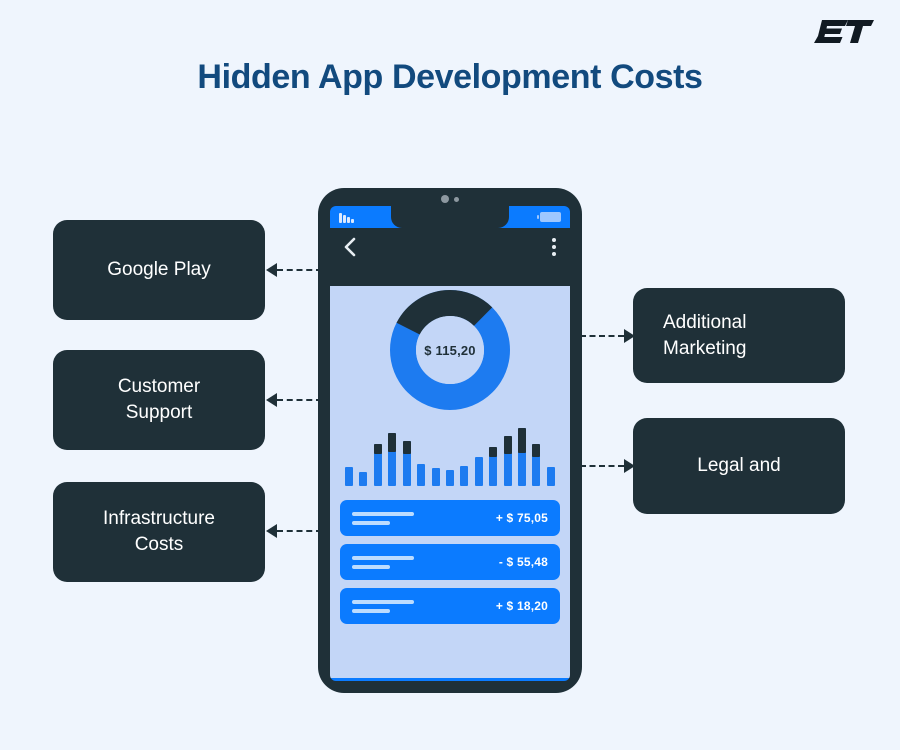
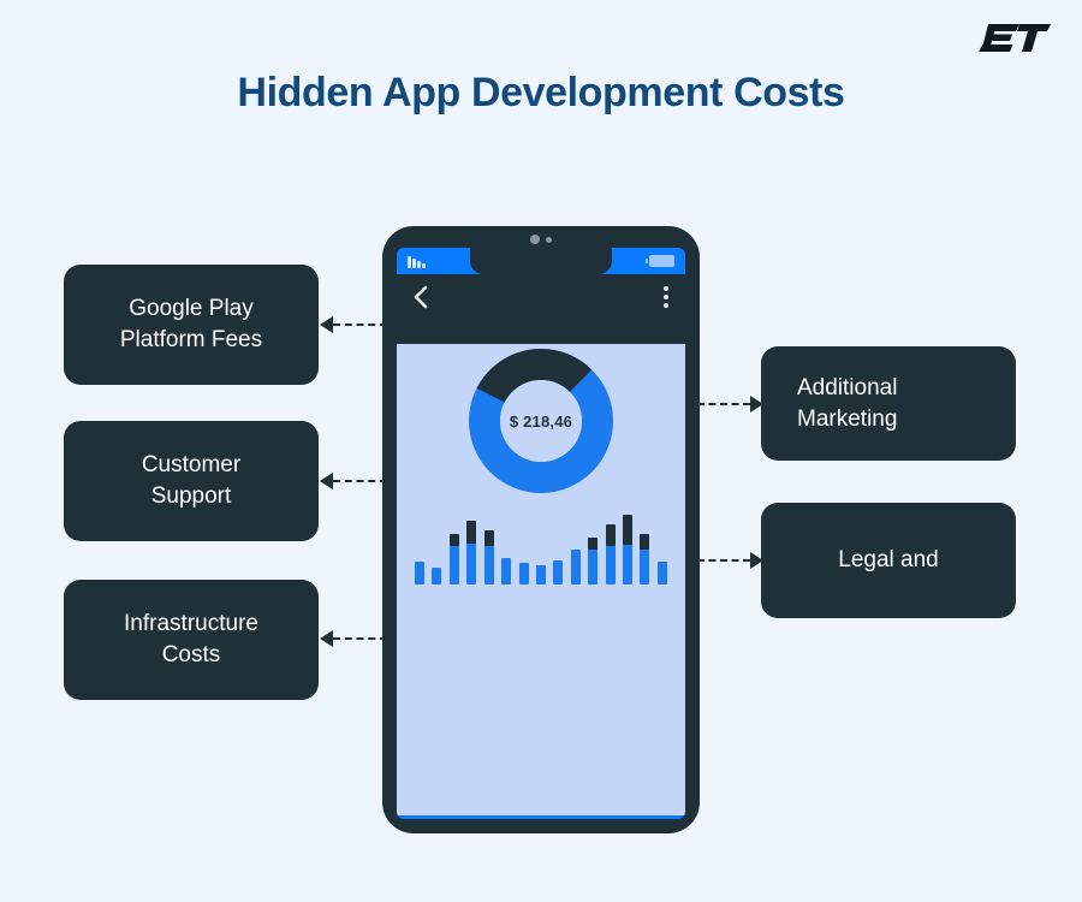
  Hidden App Development Costs
  Google Play
+ Platform Fees
  Customer
  Support
  Infrastructure
  Costs
  Additional
  Marketing
  Legal and
- $ 115,20
+ $ 218,46
- + $ 75,05
- - $ 55,48
- + $ 18,20
